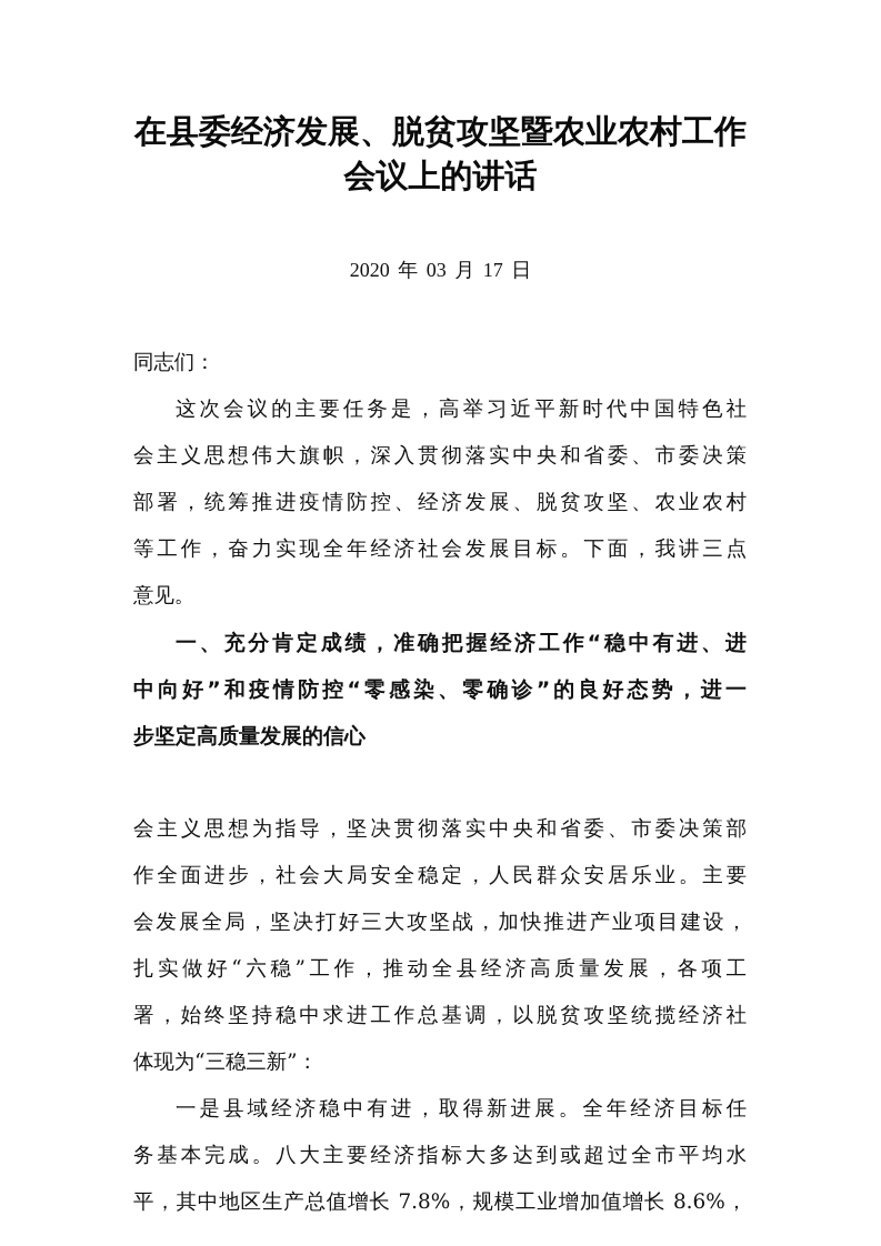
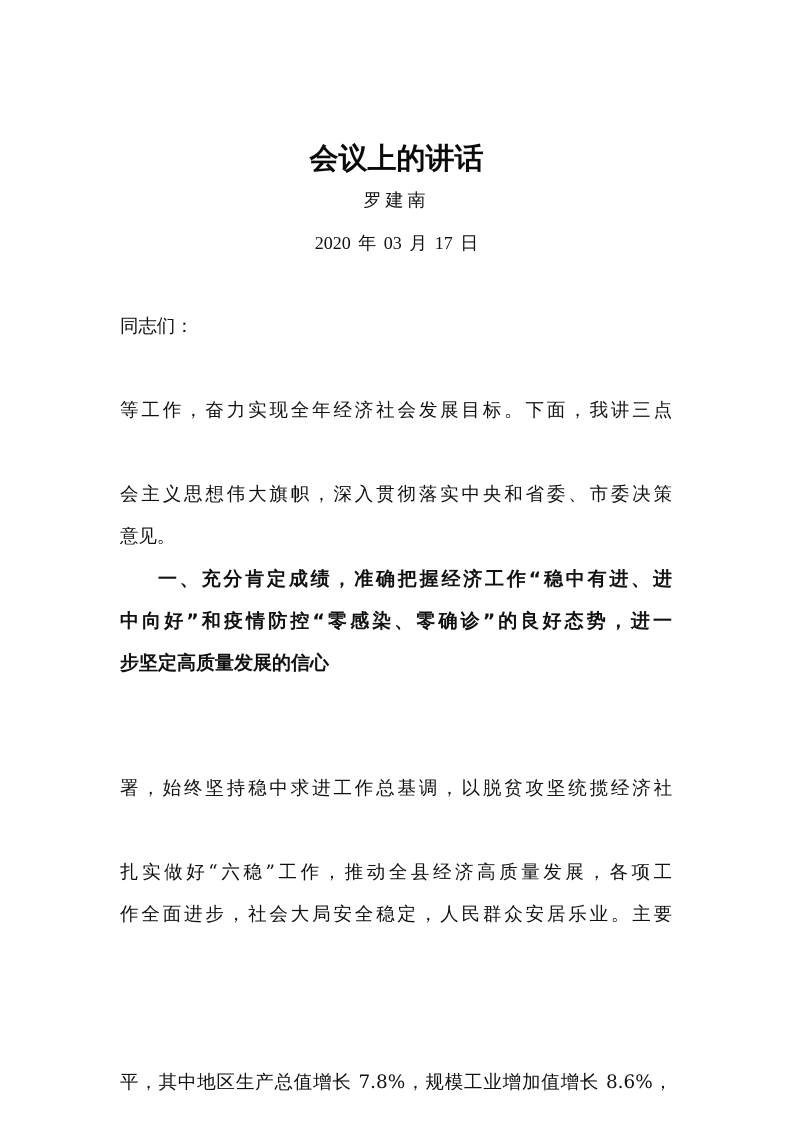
- 在县委经济发展、脱贫攻坚暨农业农村工作
  会议上的讲话
+ 罗建南
  2020 年 03 月 17 日
  同志们：
- 这次会议的主要任务是，高举习近平新时代中国特色社
- 会主义思想伟大旗帜，深入贯彻落实中央和省委、市委决策
+ 等工作，奋力实现全年经济社会发展目标。下面，我讲三点
- 部署，统筹推进疫情防控、经济发展、脱贫攻坚、农业农村
- 等工作，奋力实现全年经济社会发展目标。下面，我讲三点
+ 会主义思想伟大旗帜，深入贯彻落实中央和省委、市委决策
  意见。
  一、充分肯定成绩，准确把握经济工作“稳中有进、进
  中向好”和疫情防控“零感染、零确诊”的良好态势，进一
  步坚定高质量发展的信心
- 会主义思想为指导，坚决贯彻落实中央和省委、市委决策部
- 作全面进步，社会大局安全稳定，人民群众安居乐业。主要
+ 署，始终坚持稳中求进工作总基调，以脱贫攻坚统揽经济社
- 会发展全局，坚决打好三大攻坚战，加快推进产业项目建设，
  扎实做好“六稳”工作，推动全县经济高质量发展，各项工
- 署，始终坚持稳中求进工作总基调，以脱贫攻坚统揽经济社
+ 作全面进步，社会大局安全稳定，人民群众安居乐业。主要
- 体现为“三稳三新”：
- 一是县域经济稳中有进，取得新进展。全年经济目标任
- 务基本完成。八大主要经济指标大多达到或超过全市平均水
  平，其中地区生产总值增长 7.8%，规模工业增加值增长 8.6%，
